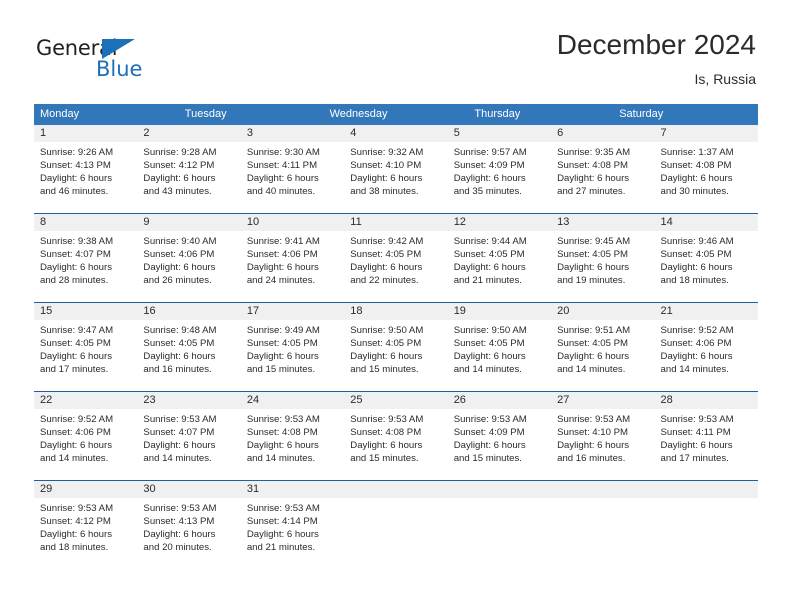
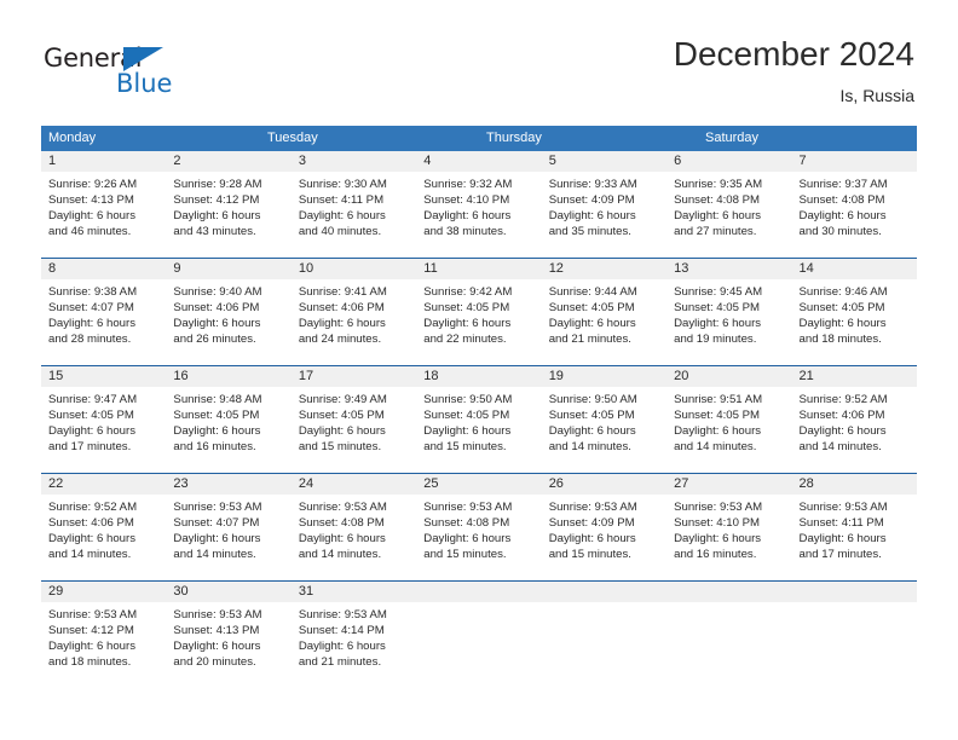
  General
  Blue
  December 2024
  Is, Russia
  Monday
  Tuesday
- Wednesday
  Thursday
  Saturday
  1
  2
  3
  4
  5
  6
  7
  Sunrise: 9:26 AM
  Sunset: 4:13 PM
  Daylight: 6 hours
  and 46 minutes.
  Sunrise: 9:28 AM
  Sunset: 4:12 PM
  Daylight: 6 hours
  and 43 minutes.
  Sunrise: 9:30 AM
  Sunset: 4:11 PM
  Daylight: 6 hours
  and 40 minutes.
  Sunrise: 9:32 AM
  Sunset: 4:10 PM
  Daylight: 6 hours
  and 38 minutes.
- Sunrise: 9:57 AM
+ Sunrise: 9:33 AM
  Sunset: 4:09 PM
  Daylight: 6 hours
  and 35 minutes.
  Sunrise: 9:35 AM
  Sunset: 4:08 PM
  Daylight: 6 hours
  and 27 minutes.
- Sunrise: 1:37 AM
+ Sunrise: 9:37 AM
  Sunset: 4:08 PM
  Daylight: 6 hours
  and 30 minutes.
  8
  9
  10
  11
  12
  13
  14
  Sunrise: 9:38 AM
  Sunset: 4:07 PM
  Daylight: 6 hours
  and 28 minutes.
  Sunrise: 9:40 AM
  Sunset: 4:06 PM
  Daylight: 6 hours
  and 26 minutes.
  Sunrise: 9:41 AM
  Sunset: 4:06 PM
  Daylight: 6 hours
  and 24 minutes.
  Sunrise: 9:42 AM
  Sunset: 4:05 PM
  Daylight: 6 hours
  and 22 minutes.
  Sunrise: 9:44 AM
  Sunset: 4:05 PM
  Daylight: 6 hours
  and 21 minutes.
  Sunrise: 9:45 AM
  Sunset: 4:05 PM
  Daylight: 6 hours
  and 19 minutes.
  Sunrise: 9:46 AM
  Sunset: 4:05 PM
  Daylight: 6 hours
  and 18 minutes.
  15
  16
  17
  18
  19
  20
  21
  Sunrise: 9:47 AM
  Sunset: 4:05 PM
  Daylight: 6 hours
  and 17 minutes.
  Sunrise: 9:48 AM
  Sunset: 4:05 PM
  Daylight: 6 hours
  and 16 minutes.
  Sunrise: 9:49 AM
  Sunset: 4:05 PM
  Daylight: 6 hours
  and 15 minutes.
  Sunrise: 9:50 AM
  Sunset: 4:05 PM
  Daylight: 6 hours
  and 15 minutes.
  Sunrise: 9:50 AM
  Sunset: 4:05 PM
  Daylight: 6 hours
  and 14 minutes.
  Sunrise: 9:51 AM
  Sunset: 4:05 PM
  Daylight: 6 hours
  and 14 minutes.
  Sunrise: 9:52 AM
  Sunset: 4:06 PM
  Daylight: 6 hours
  and 14 minutes.
  22
  23
  24
  25
  26
  27
  28
  Sunrise: 9:52 AM
  Sunset: 4:06 PM
  Daylight: 6 hours
  and 14 minutes.
  Sunrise: 9:53 AM
  Sunset: 4:07 PM
  Daylight: 6 hours
  and 14 minutes.
  Sunrise: 9:53 AM
  Sunset: 4:08 PM
  Daylight: 6 hours
  and 14 minutes.
  Sunrise: 9:53 AM
  Sunset: 4:08 PM
  Daylight: 6 hours
  and 15 minutes.
  Sunrise: 9:53 AM
  Sunset: 4:09 PM
  Daylight: 6 hours
  and 15 minutes.
  Sunrise: 9:53 AM
  Sunset: 4:10 PM
  Daylight: 6 hours
  and 16 minutes.
  Sunrise: 9:53 AM
  Sunset: 4:11 PM
  Daylight: 6 hours
  and 17 minutes.
  29
  30
  31
  Sunrise: 9:53 AM
  Sunset: 4:12 PM
  Daylight: 6 hours
  and 18 minutes.
  Sunrise: 9:53 AM
  Sunset: 4:13 PM
  Daylight: 6 hours
  and 20 minutes.
  Sunrise: 9:53 AM
  Sunset: 4:14 PM
  Daylight: 6 hours
  and 21 minutes.
